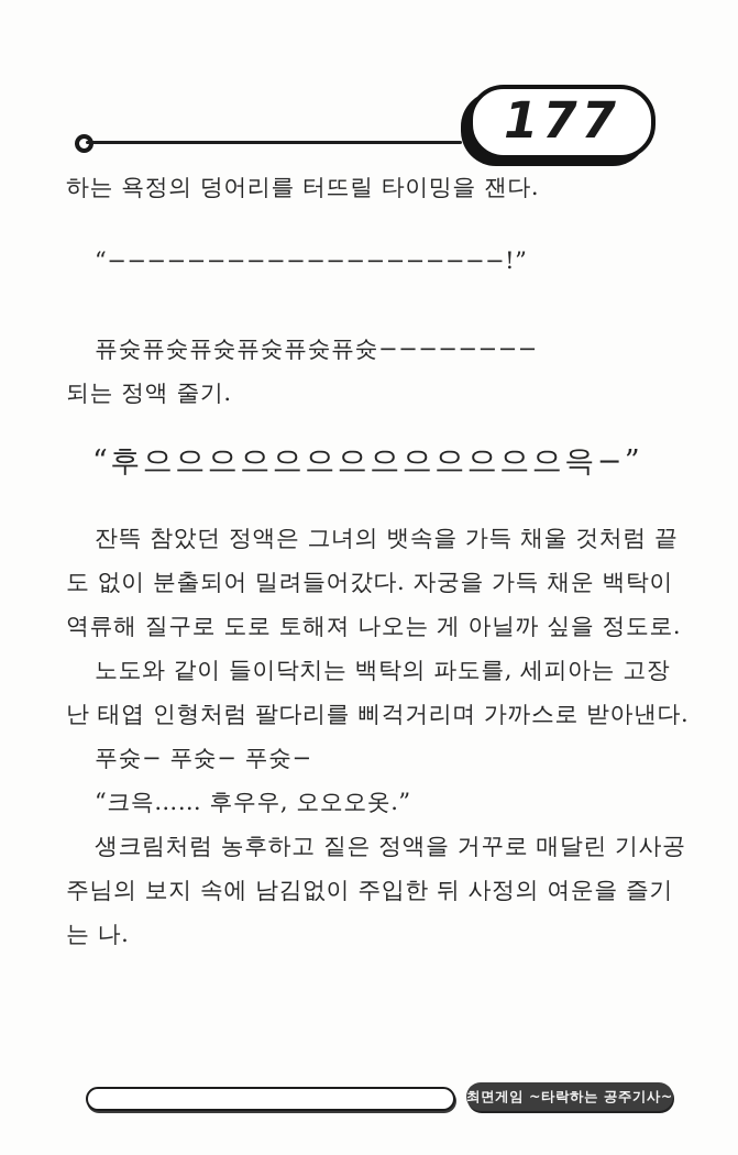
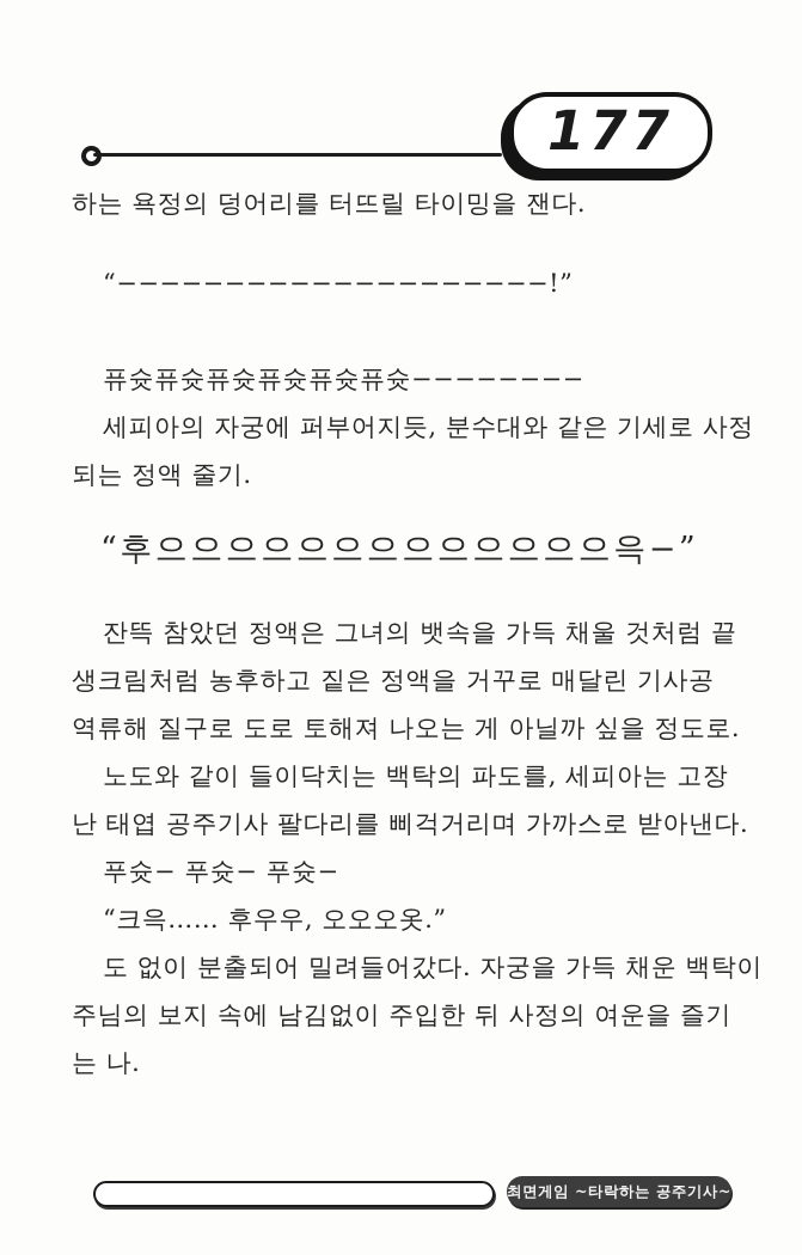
  177
  하는 욕정의 덩어리를 터뜨릴 타이밍을 잰다.
  “−−−−−−−−−−−−−−−−−−−−!”
  퓨슛퓨슛퓨슛퓨슛퓨슛퓨슛−−−−−−−−
+ 세피아의 자궁에 퍼부어지듯, 분수대와 같은 기세로 사정
  되는 정액 줄기.
  “후으으으으으으으으으으으으으윽−”
  잔뜩 참았던 정액은 그녀의 뱃속을 가득 채울 것처럼 끝
- 도 없이 분출되어 밀려들어갔다. 자궁을 가득 채운 백탁이
+ 생크림처럼 농후하고 짙은 정액을 거꾸로 매달린 기사공
  역류해 질구로 도로 토해져 나오는 게 아닐까 싶을 정도로.
  노도와 같이 들이닥치는 백탁의 파도를, 세피아는 고장
- 난 태엽 인형처럼 팔다리를 삐걱거리며 가까스로 받아낸다.
+ 난 태엽 공주기사 팔다리를 삐걱거리며 가까스로 받아낸다.
  푸슛− 푸슛− 푸슛−
  “크윽…… 후우우, 오오오옷.”
- 생크림처럼 농후하고 짙은 정액을 거꾸로 매달린 기사공
+ 도 없이 분출되어 밀려들어갔다. 자궁을 가득 채운 백탁이
  주님의 보지 속에 남김없이 주입한 뒤 사정의 여운을 즐기
  는 나.
  최면게임 ~타락하는 공주기사~
